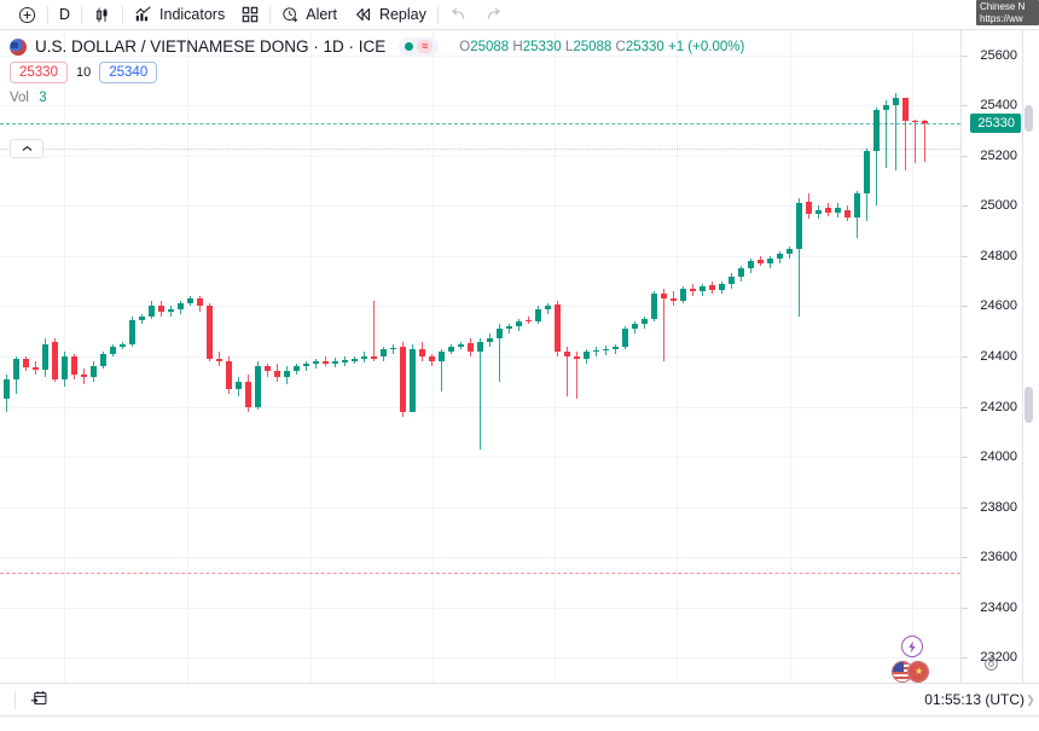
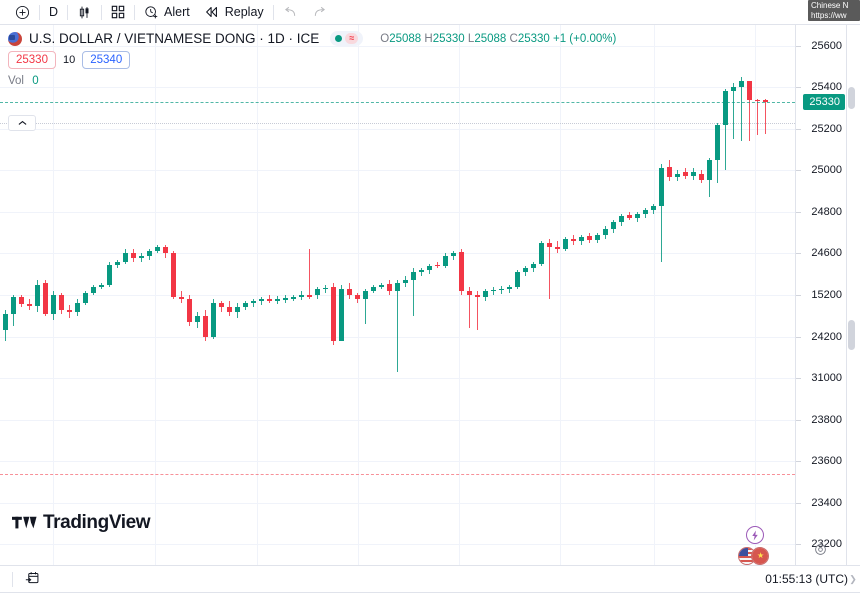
  D
- Indicators
  Alert
  Replay
  Chinese N
  https://ww
+ TradingView
  U.S. DOLLAR / VIETNAMESE DONG · 1D · ICE
  ≈
  O25088 H25330 L25088 C25330 +1 (+0.00%)
  25330
  10
  25340
- Vol 3
+ Vol 0
  ★
  25600
  25400
  25200
  25000
  24800
  24600
- 24400
+ 15200
  24200
- 24000
+ 31000
  23800
  23600
  23400
  2200
  25330
  01:55:13 (UTC)
  ❯
